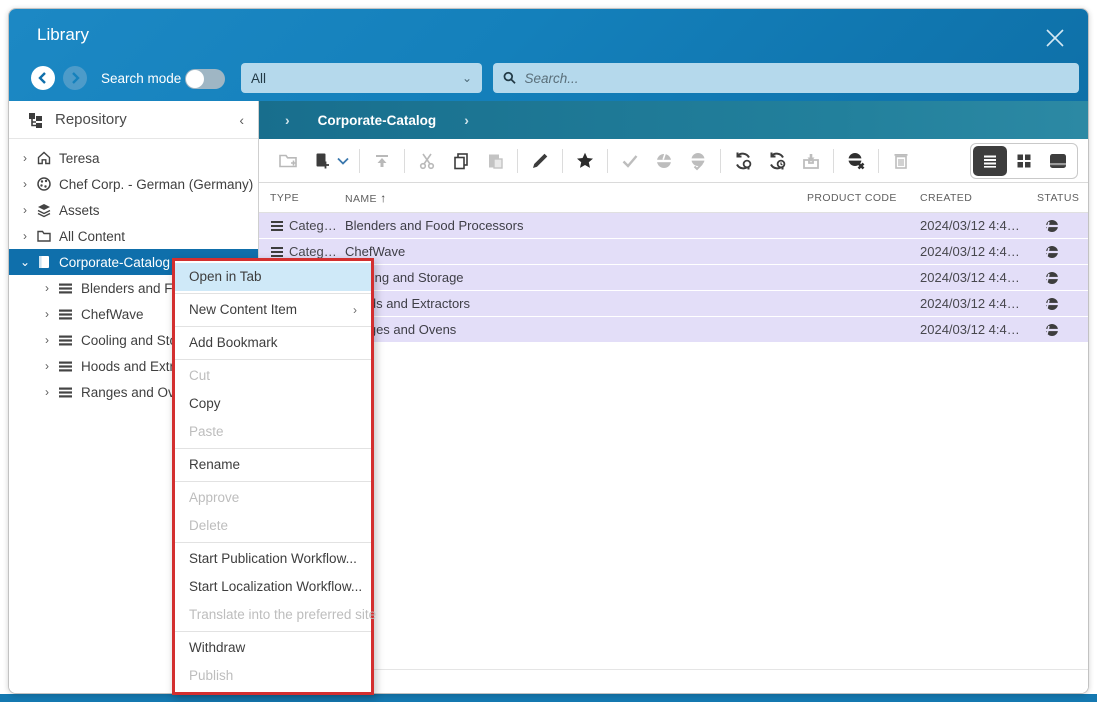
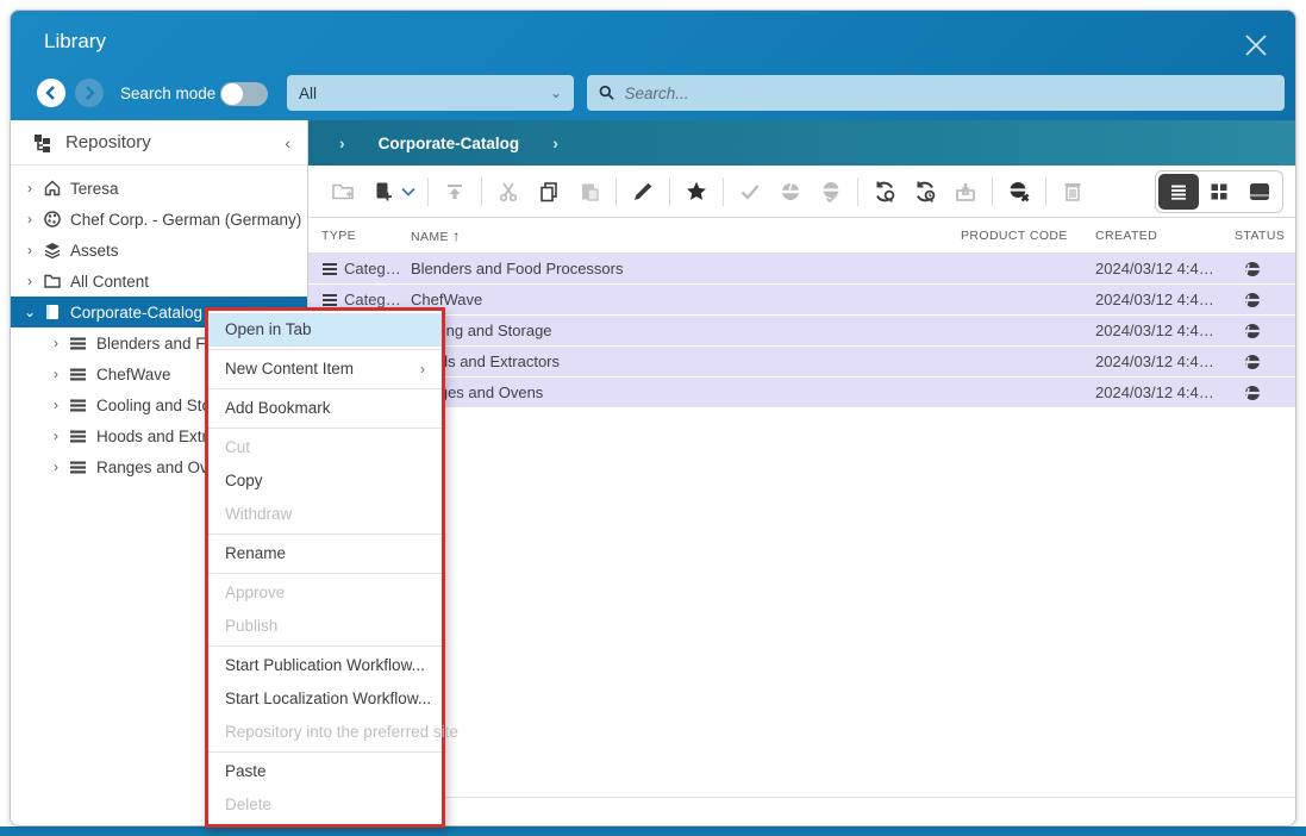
  Library
  Search mode
  All
  ⌄
  Search...
  Repository
  ‹
  ›
  Teresa
  ›
  Chef Corp. - German (Germany)
  ›
  Assets
  ›
  All Content
  ⌄
  Corporate-Catalog
  ›
  ›
  ChefWave
  ›
  Cooling and St
  ›
  ›
  Ranges and O
  ›
  Corporate-Catalog
  ›
  TYPE
  NAME ↑
  PRODUCT CODE
  CREATED
  STATUS
  Categ…
  Blenders and Food Processors
  2024/03/12 4:4…
  Categ…
  ChefWave
  2024/03/12 4:4…
  ng and Storage
  2024/03/12 4:4…
  s and Extractors
  2024/03/12 4:4…
  es and Ovens
  2024/03/12 4:4…
  Open in Tab
  New Content Item
  ›
  Add Bookmark
  Cut
  Copy
- Paste
+ Withdraw
  Rename
  Approve
- Delete
+ Publish
  Start Publication Workflow...
  Start Localization Workflow...
- Translate into the preferred site
+ Repository into the preferred site
- Withdraw
+ Paste
- Publish
+ Delete
